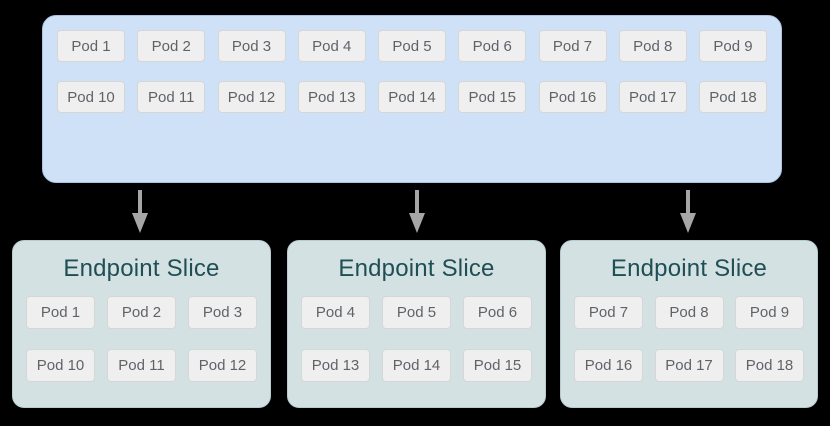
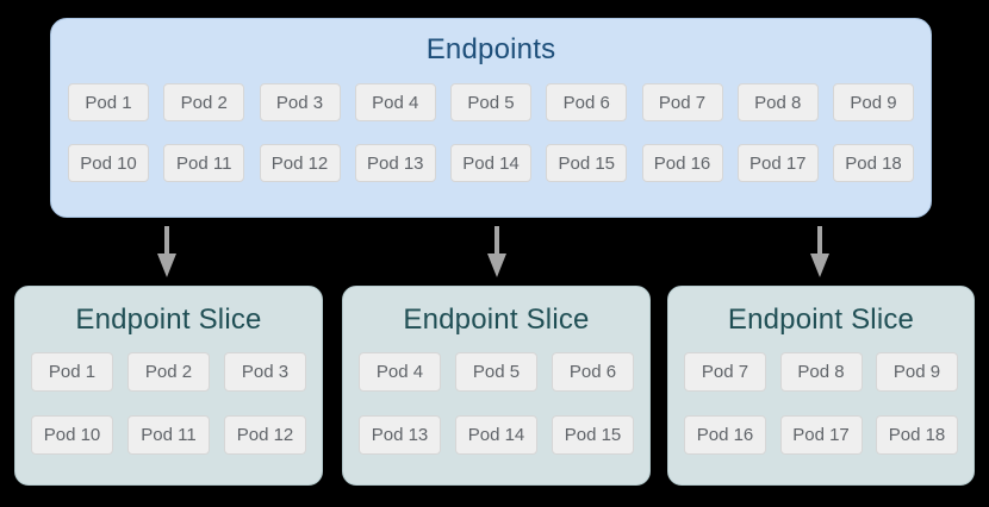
+ Endpoints
  Pod 1
  Pod 2
  Pod 3
  Pod 4
  Pod 5
  Pod 6
  Pod 7
  Pod 8
  Pod 9
  Pod 10
  Pod 11
  Pod 12
  Pod 13
  Pod 14
  Pod 15
  Pod 16
  Pod 17
  Pod 18
  Endpoint Slice
  Pod 1
  Pod 2
  Pod 3
  Pod 10
  Pod 11
  Pod 12
  Endpoint Slice
  Pod 4
  Pod 5
  Pod 6
  Pod 13
  Pod 14
  Pod 15
  Endpoint Slice
  Pod 7
  Pod 8
  Pod 9
  Pod 16
  Pod 17
  Pod 18
